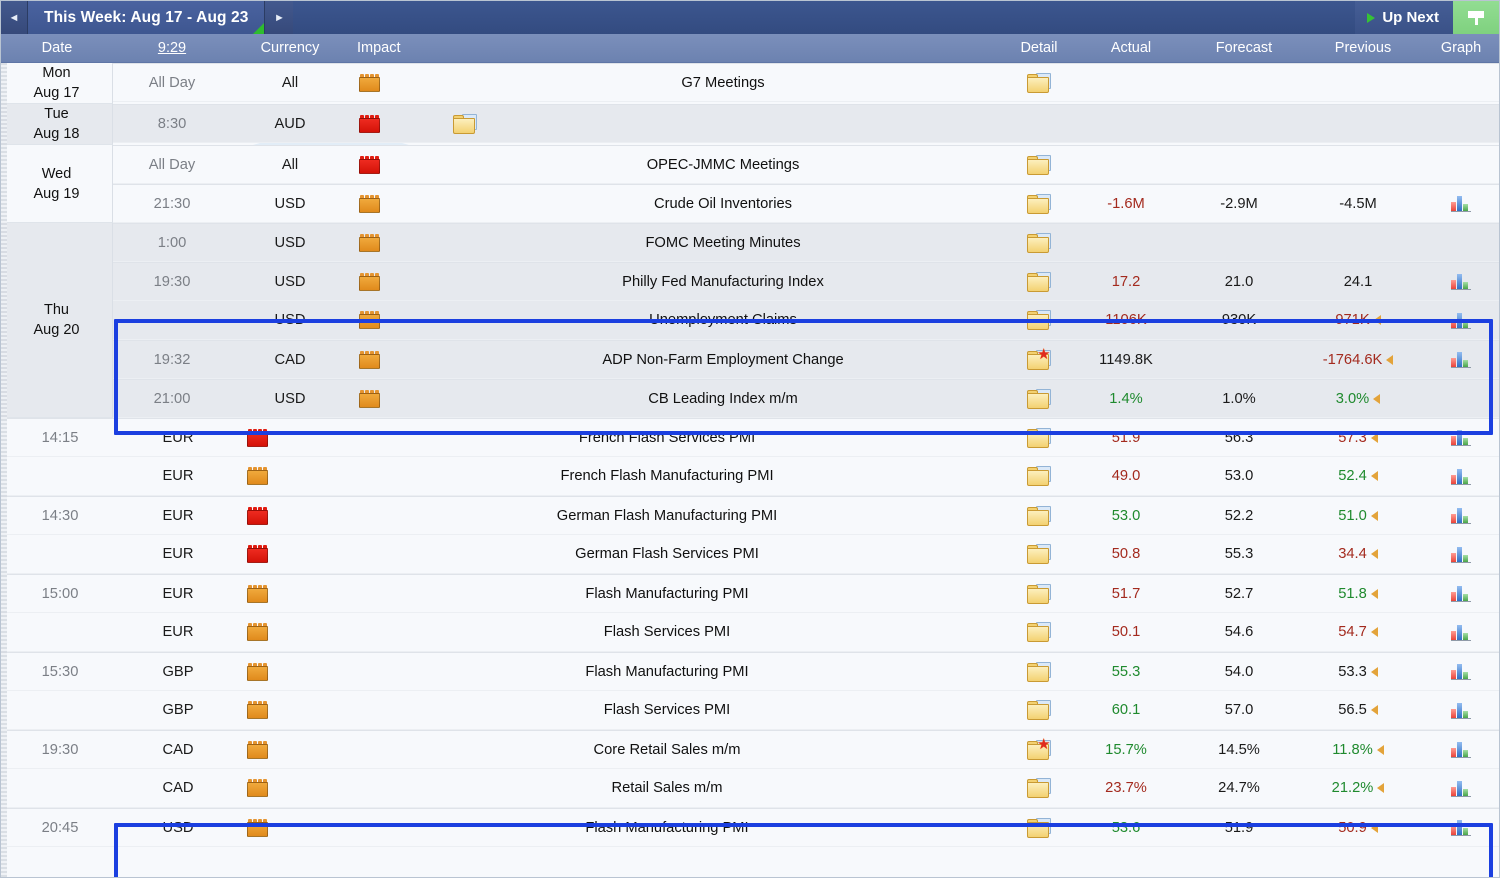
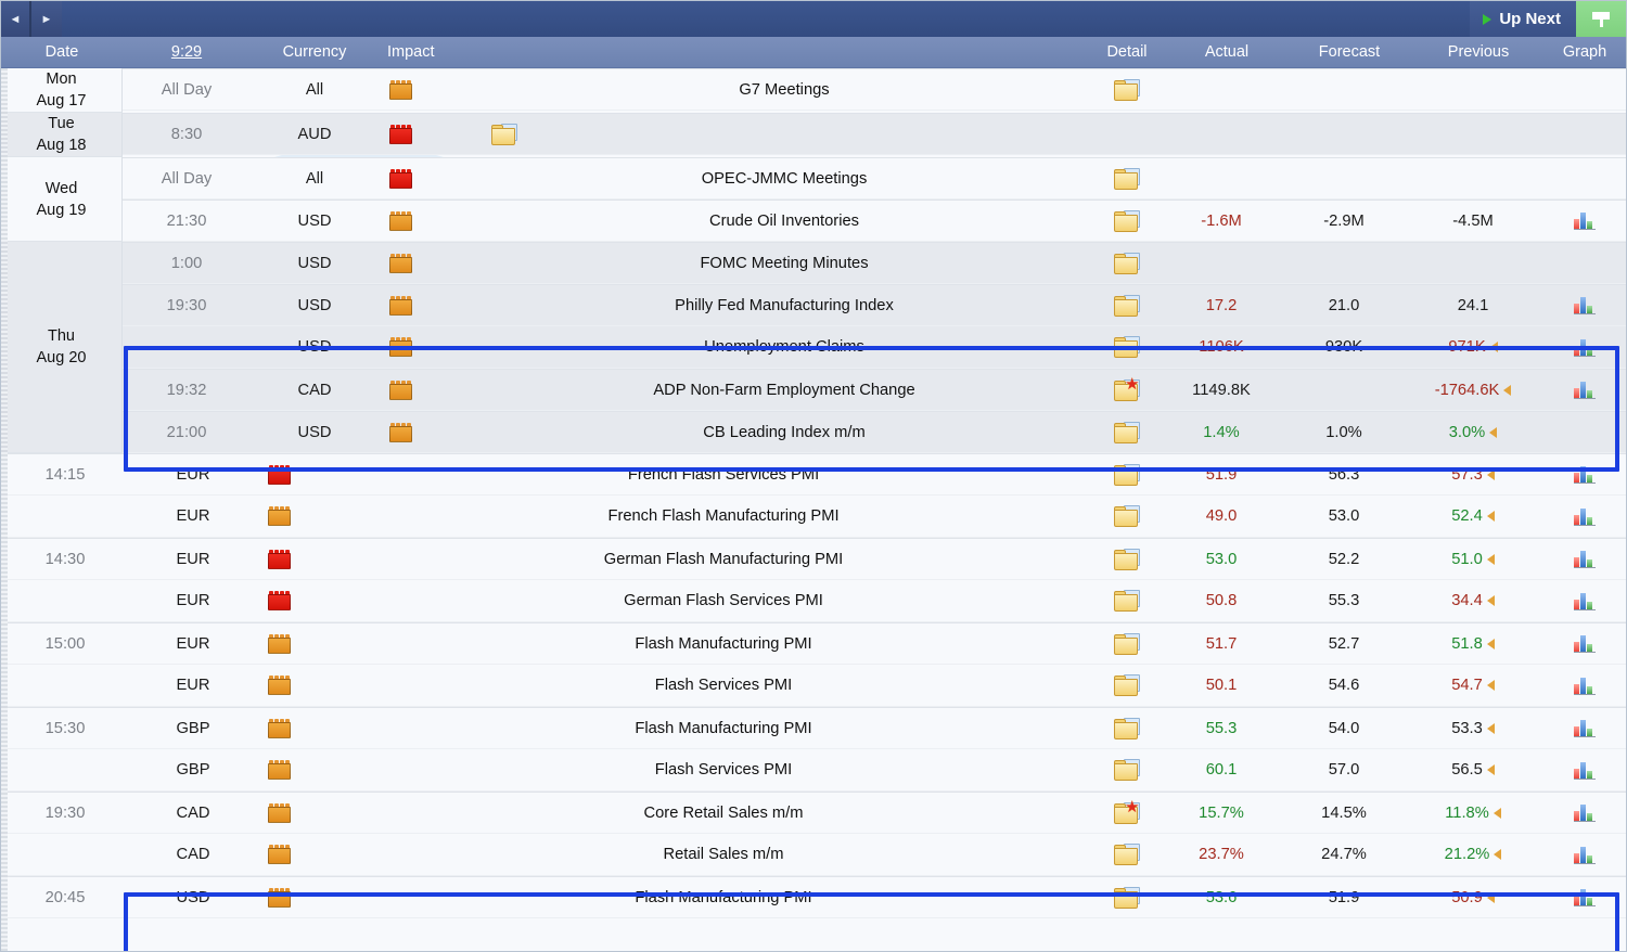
  ◄
- This Week: Aug 17 - Aug 23
  ►
  Up Next
  Date
  9:29
  Currency
  Impact
  Detail
  Actual
  Forecast
  Previous
  Graph
  Mon
  Aug 17
  All Day
  All
  G7 Meetings
  Tue
  Aug 18
  8:30
  AUD
  Wed
  Aug 19
  All Day
  All
  OPEC-JMMC Meetings
  21:30
  USD
  Crude Oil Inventories
  -1.6M
  -2.9M
  -4.5M
  Thu
  Aug 20
  1:00
  USD
  FOMC Meeting Minutes
  19:30
  USD
  Philly Fed Manufacturing Index
  17.2
  21.0
  24.1
  USD
  Unemployment Claims
  1106K
  930K
  971K
  19:32
  CAD
  ADP Non-Farm Employment Change
  ★
  1149.8K
  -1764.6K
  21:00
  USD
  CB Leading Index m/m
  1.4%
  1.0%
  3.0%
  14:15
  EUR
  French Flash Services PMI
  51.9
  56.3
  57.3
  EUR
  French Flash Manufacturing PMI
  49.0
  53.0
  52.4
  14:30
  EUR
  German Flash Manufacturing PMI
  53.0
  52.2
  51.0
  EUR
  German Flash Services PMI
  50.8
  55.3
  34.4
  15:00
  EUR
  Flash Manufacturing PMI
  51.7
  52.7
  51.8
  EUR
  Flash Services PMI
  50.1
  54.6
  54.7
  15:30
  GBP
  Flash Manufacturing PMI
  55.3
  54.0
  53.3
  GBP
  Flash Services PMI
  60.1
  57.0
  56.5
  19:30
  CAD
  Core Retail Sales m/m
  ★
  15.7%
  14.5%
  11.8%
  CAD
  Retail Sales m/m
  23.7%
  24.7%
  21.2%
  20:45
  USD
  Flash Manufacturing PMI
  53.6
  51.9
  50.9
